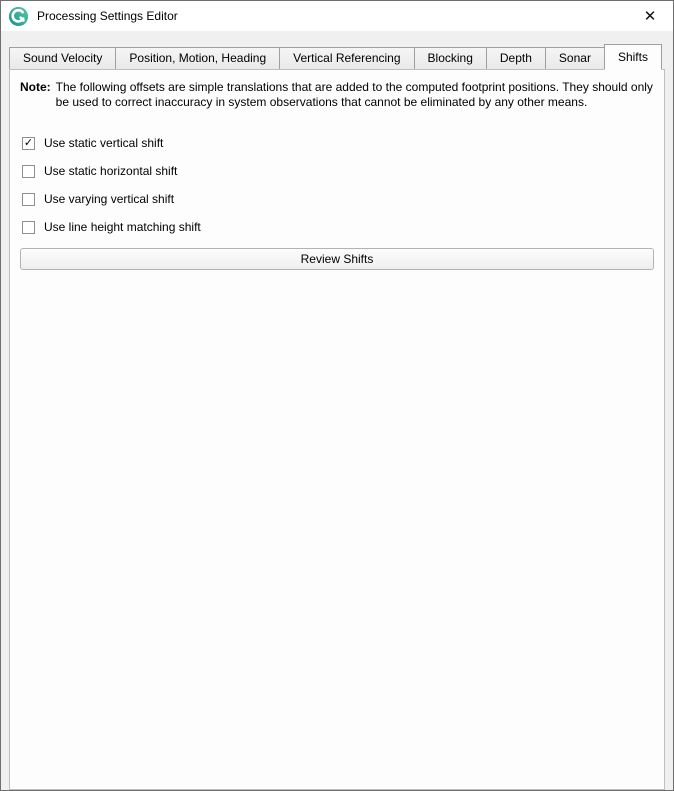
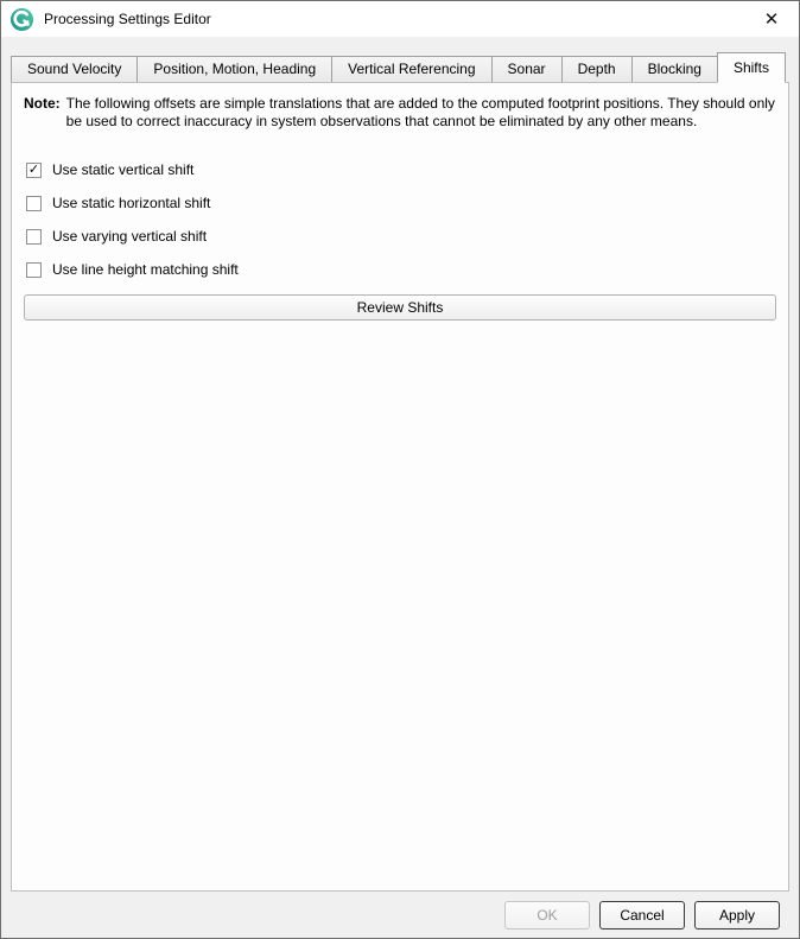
  Processing Settings Editor
  ✕
  Sound Velocity
  Position, Motion, Heading
  Vertical Referencing
- Blocking
+ Sonar
  Depth
- Sonar
+ Blocking
  Shifts
  Note:
  The following offsets are simple translations that are added to the computed footprint positions. They should only be used to correct inaccuracy in system observations that cannot be eliminated by any other means.
  ✓
  Use static vertical shift
  Use static horizontal shift
  Use varying vertical shift
  Use line height matching shift
  Review Shifts
+ OK
+ Cancel
+ Apply
